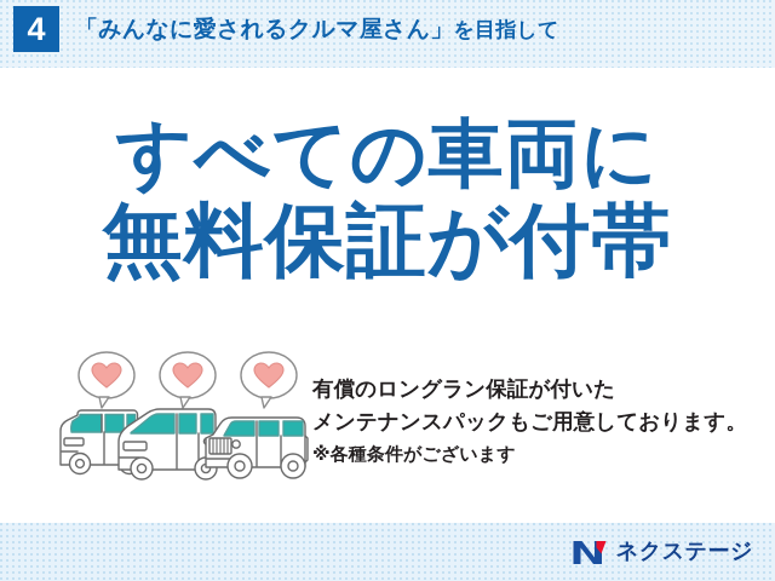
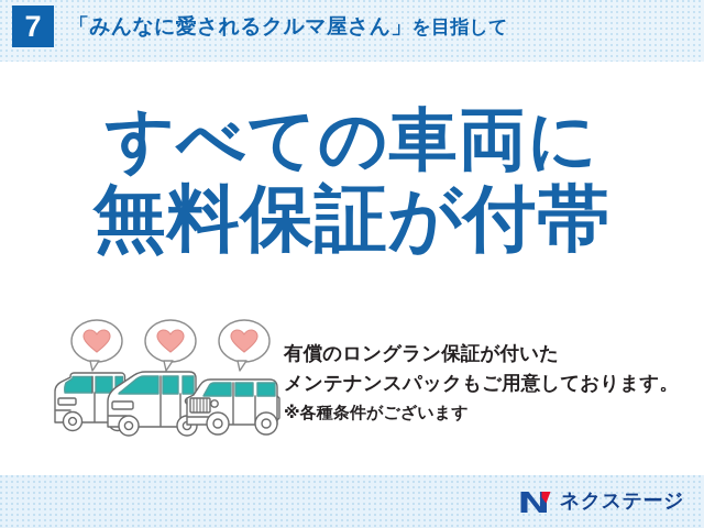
- 4
+ 7
  「みんなに愛されるクルマ屋さん」を目指して
  すべての車両に
  無料保証が付帯
  有償のロングラン保証が付いた
  メンテナンスパックもご用意しております。
  ※各種条件がございます
  ネクステージ
